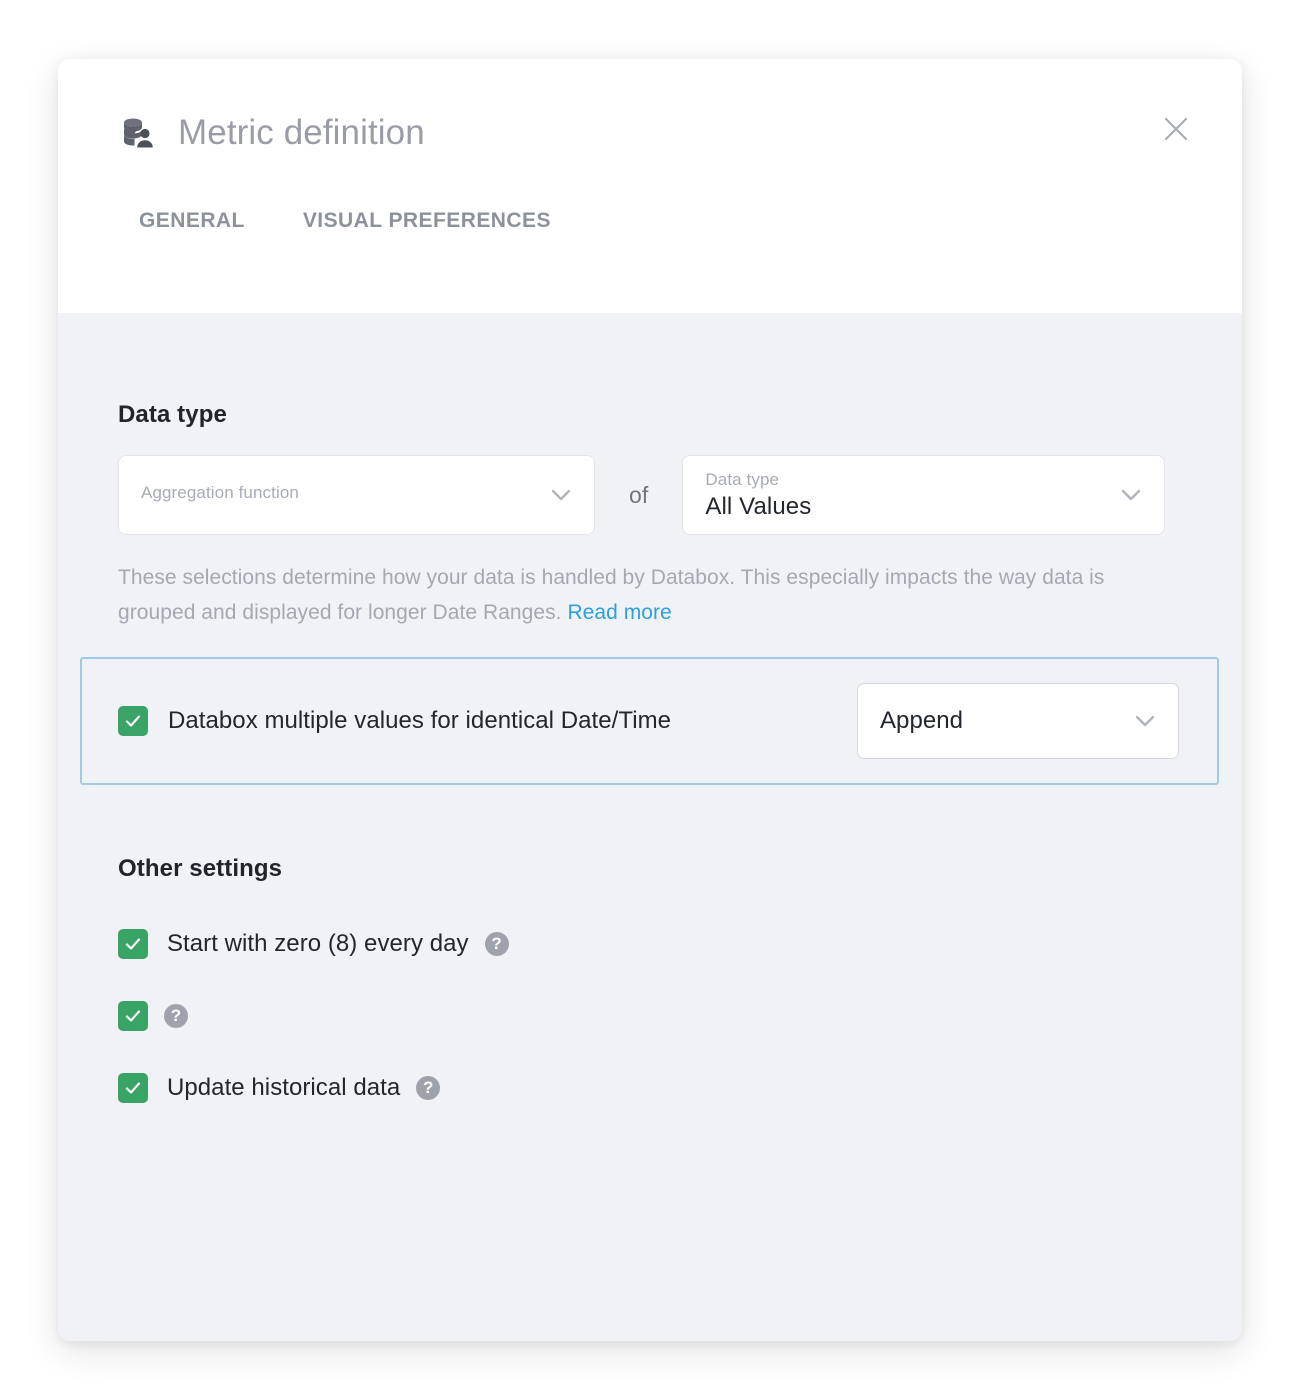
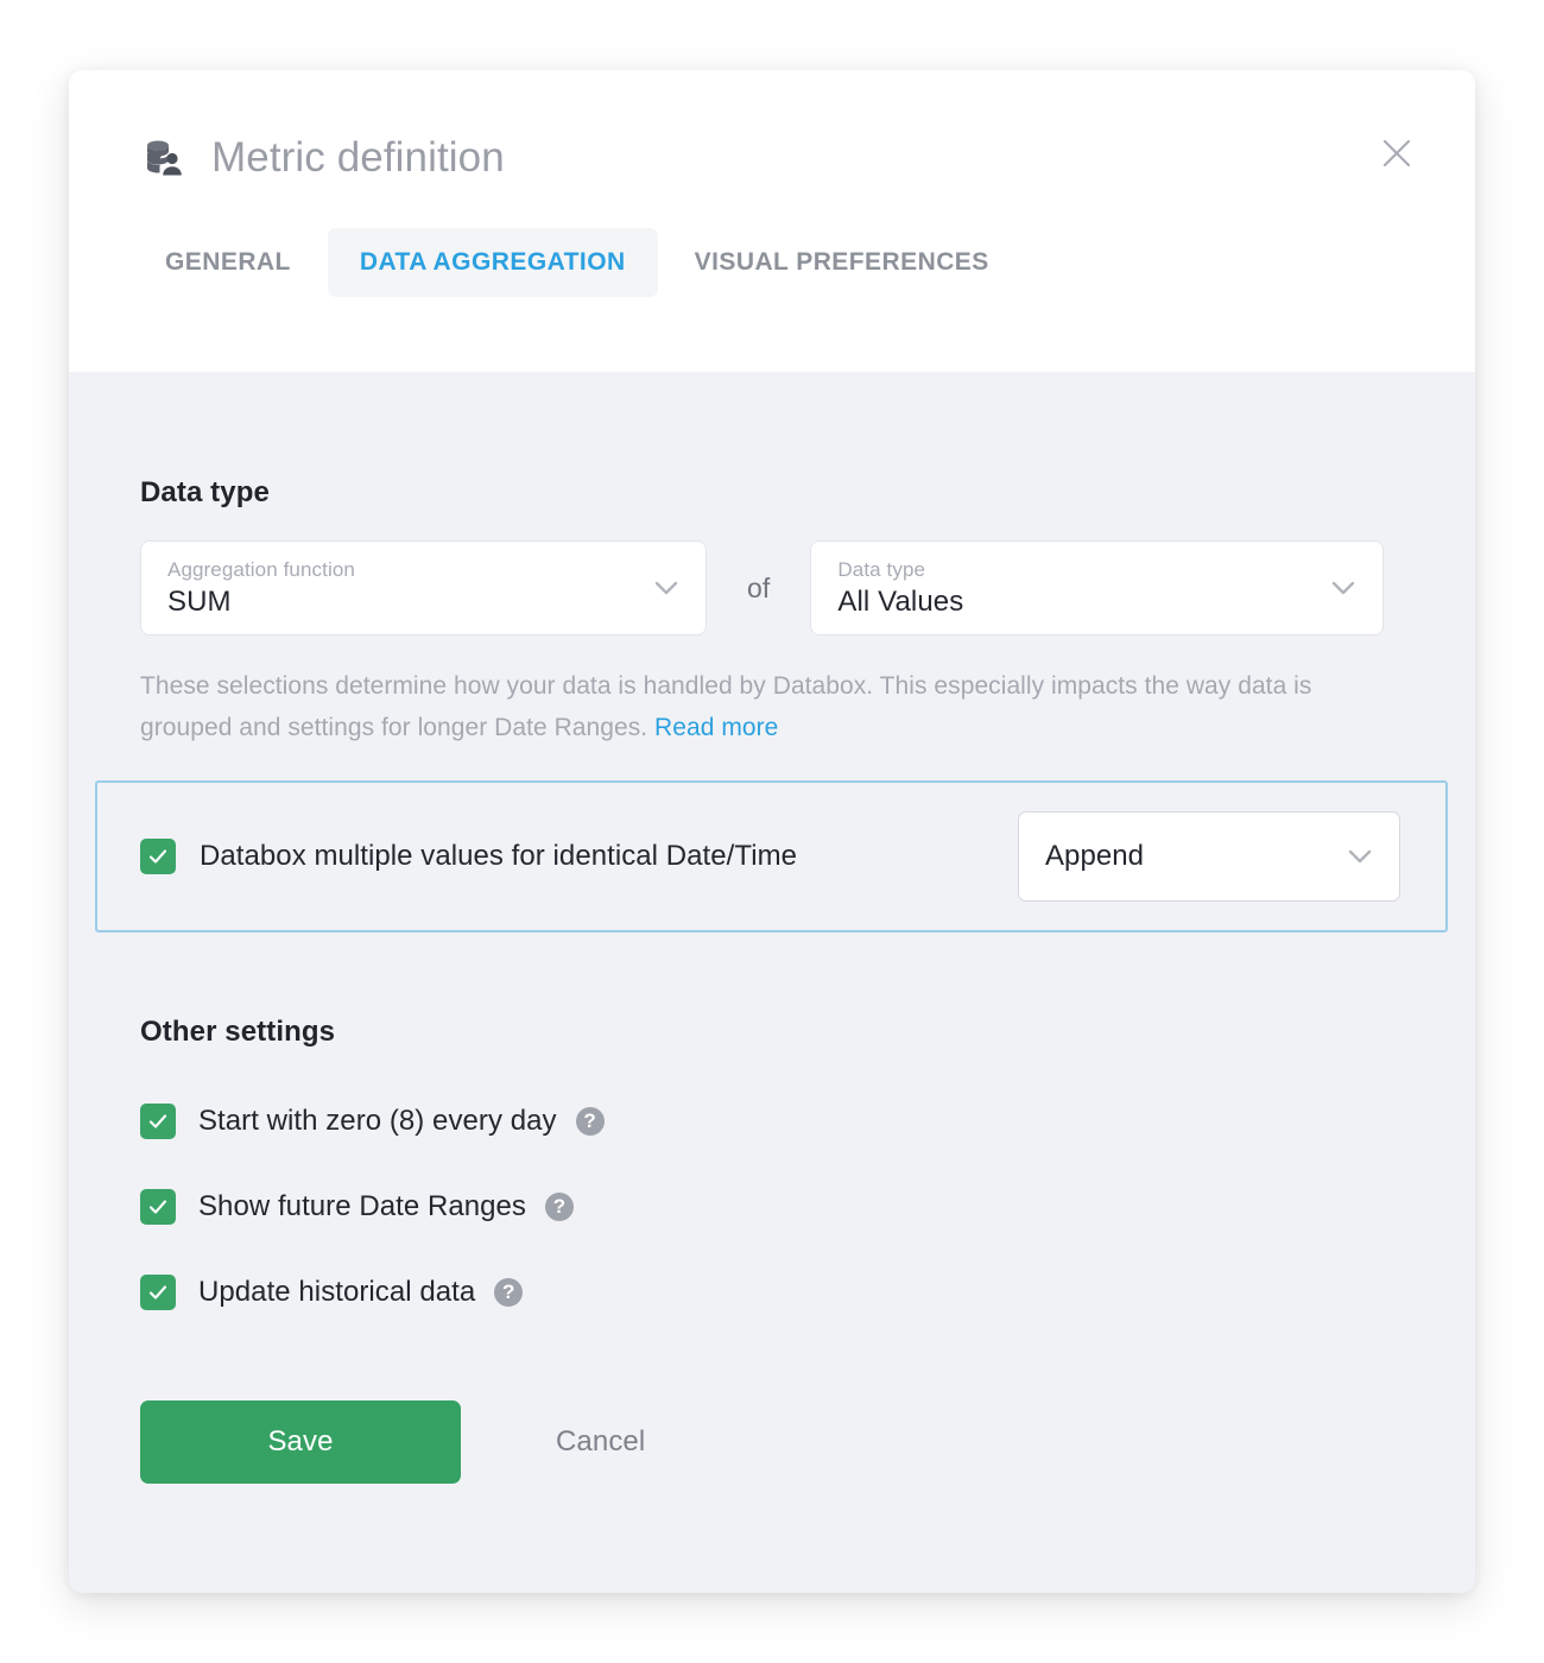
  Metric definition
  GENERAL
+ DATA AGGREGATION
  VISUAL PREFERENCES
  Data type
  Aggregation function
+ SUM
  of
  Data type
  All Values
- These selections determine how your data is handled by Databox. This especially impacts the way data is grouped and displayed for longer Date Ranges. Read more
+ These selections determine how your data is handled by Databox. This especially impacts the way data is grouped and settings for longer Date Ranges. Read more
  Databox multiple values for identical Date/Time
  Append
  Other settings
  Start with zero (8) every day
  ?
+ Show future Date Ranges
  ?
  Update historical data
  ?
+ Save
+ Cancel
